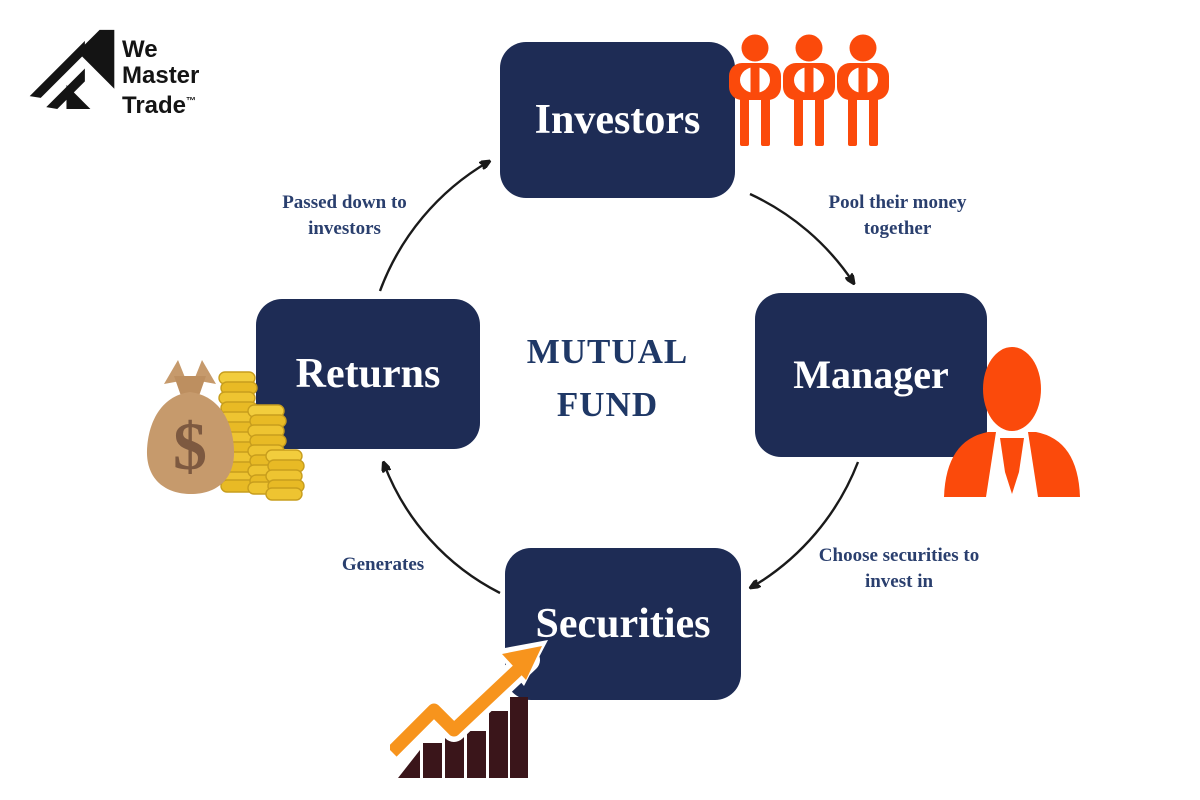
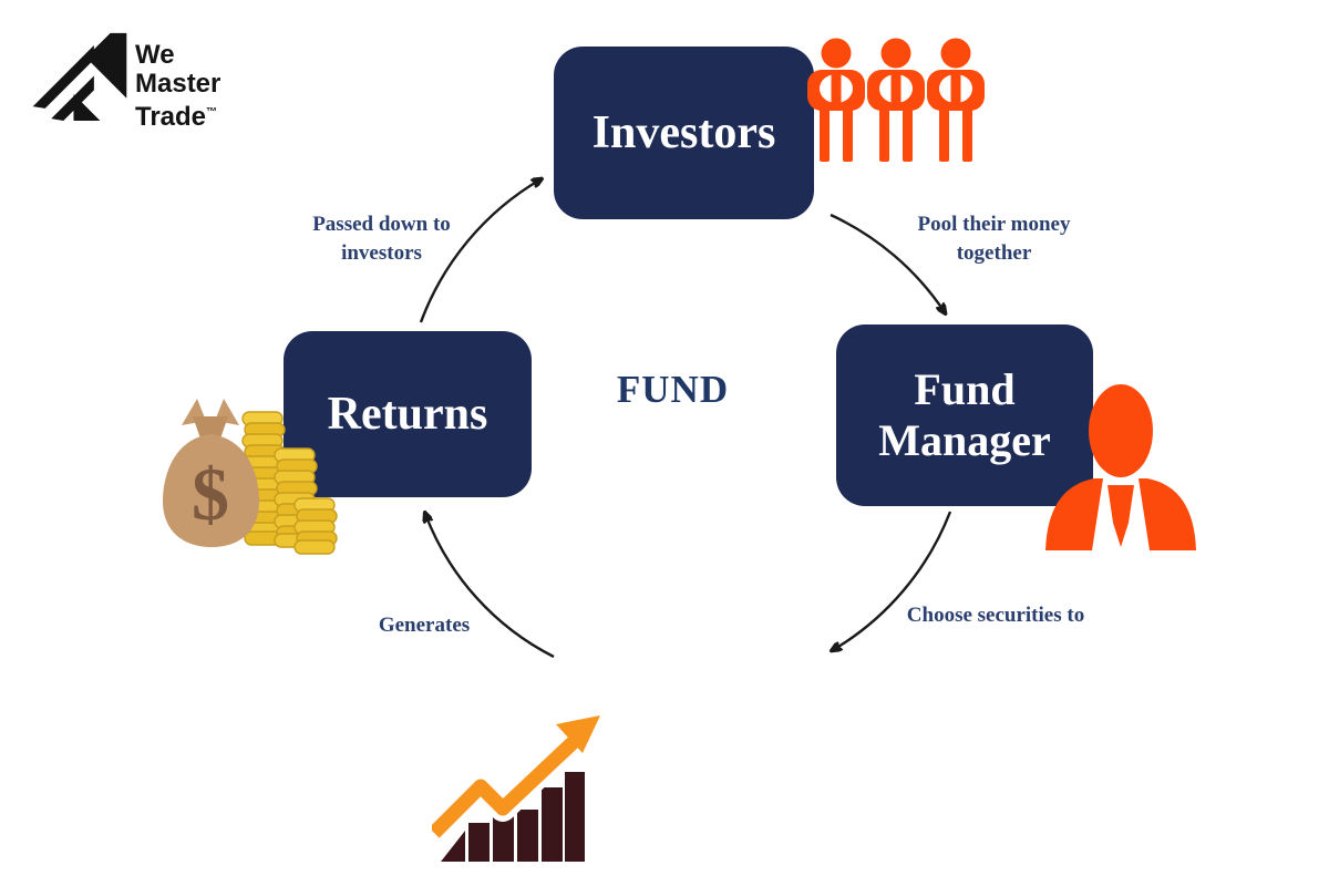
  We
  Master
  Trade™
  Investors
+ Fund
  Manager
  Returns
- Securities
- MUTUAL
  FUND
  Pool their money
  together
  Choose securities to
- invest in
  Generates
  Passed down to
  investors
  $
